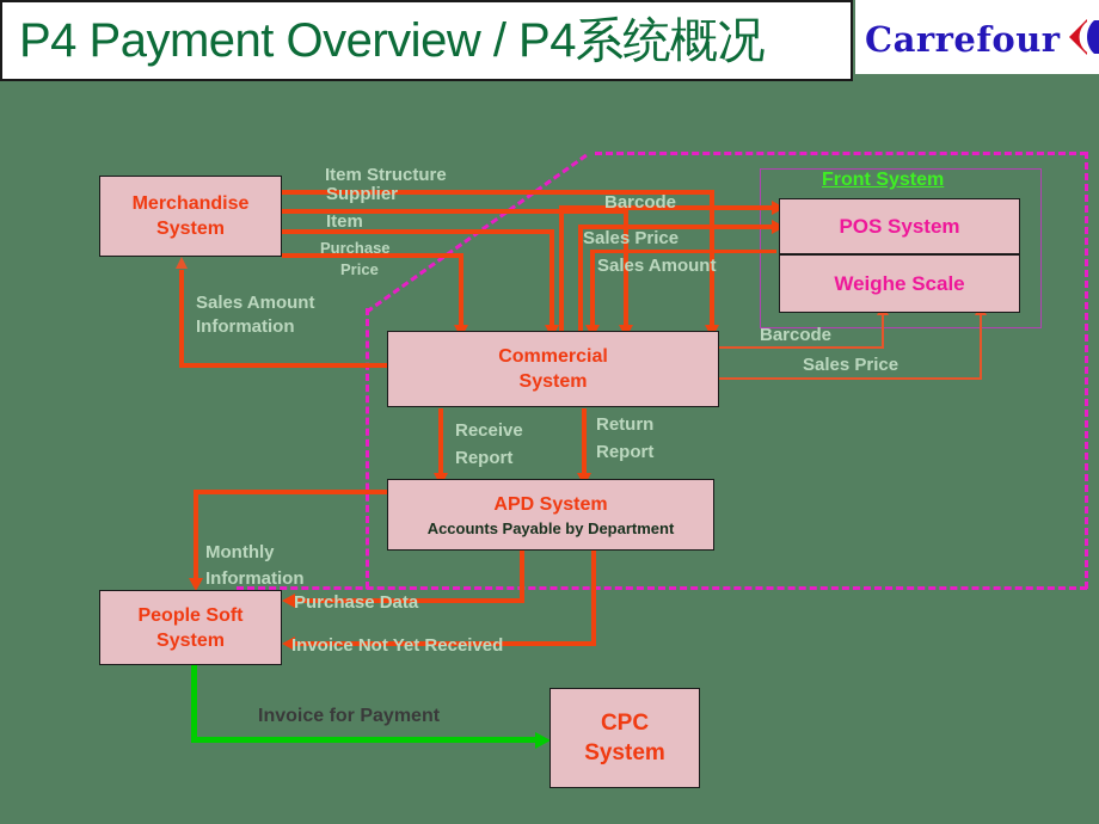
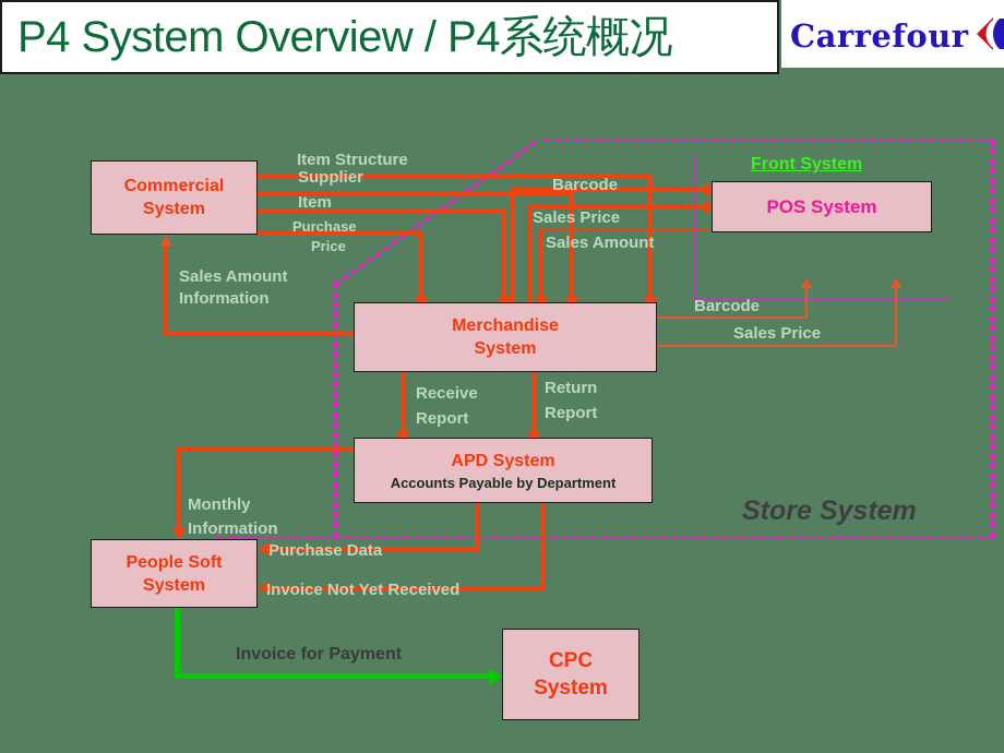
- P4 Payment Overview / P4系统概况
+ P4 System Overview / P4系统概况
  Carrefour
  Front System
+ Store System
  Item Structure
  Supplier
  Item
  Purchase
  Price
  Sales Amount
  Information
  Barcode
  Sales Price
  Sales Amount
  Barcode
  Sales Price
  Receive
  Report
  Return
  Report
  Monthly
  Information
  Purchase Data
  Invoice Not Yet Received
  Invoice for Payment
- Merchandise
+ Commercial
  System
- Commercial
+ Merchandise
  System
  APD System
  Accounts Payable by Department
  People Soft
  System
  CPC
  System
  POS System
- Weighe Scale
